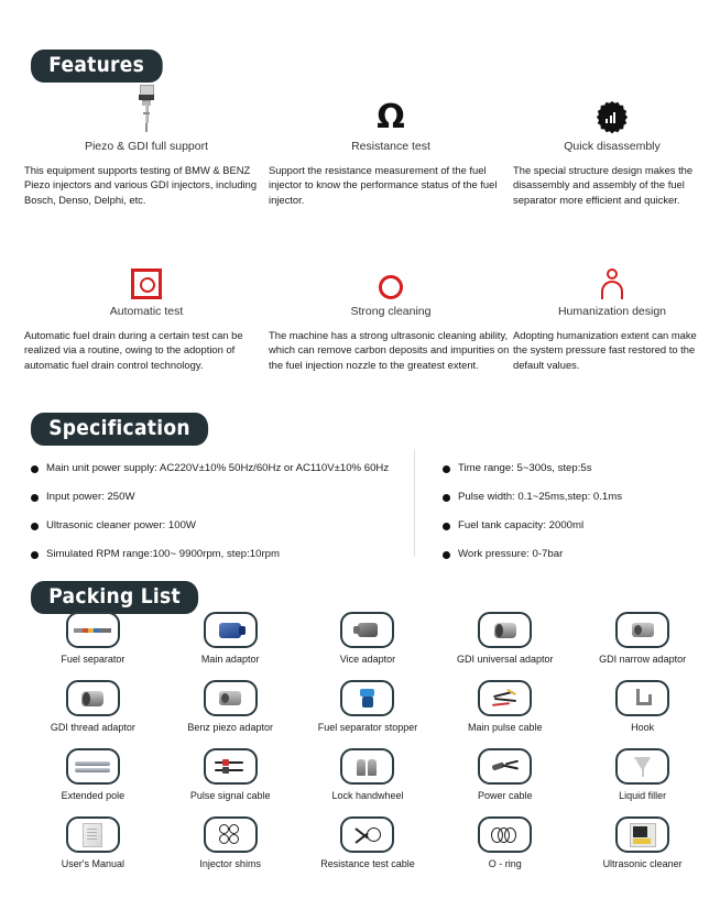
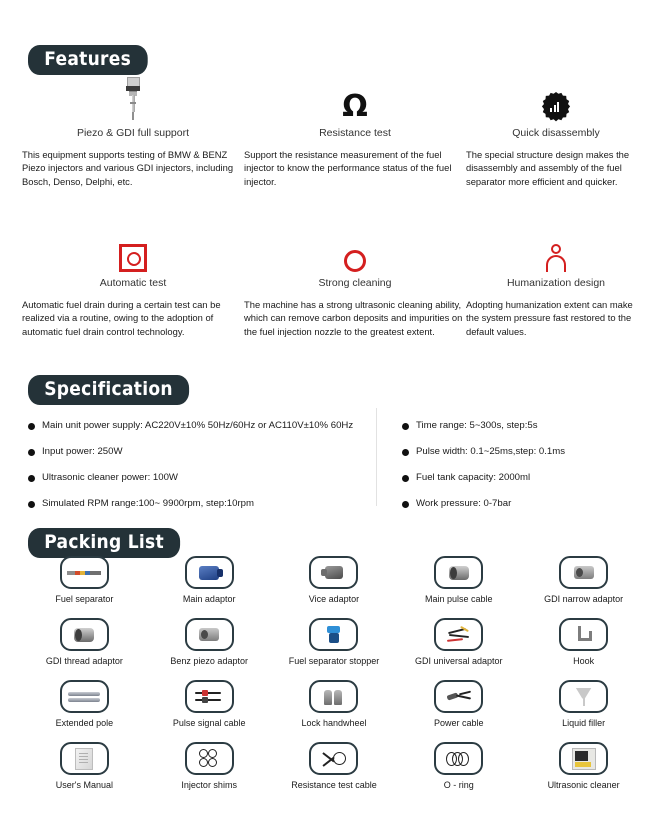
  Features
  Piezo & GDI full support
  This equipment supports testing of BMW & BENZ Piezo injectors and various GDI injectors, including Bosch, Denso, Delphi, etc.
  Ω
  Resistance test
  Support the resistance measurement of the fuel injector to know the performance status of the fuel injector.
  Quick disassembly
  The special structure design makes the disassembly and assembly of the fuel separator more efficient and quicker.
  Automatic test
  Automatic fuel drain during a certain test can be realized via a routine, owing to the adoption of automatic fuel drain control technology.
  Strong cleaning
  The machine has a strong ultrasonic cleaning ability, which can remove carbon deposits and impurities on the fuel injection nozzle to the greatest extent.
  Humanization design
  Adopting humanization extent can make the system pressure fast restored to the default values.
  Specification
  Main unit power supply: AC220V±10% 50Hz/60Hz or AC110V±10% 60Hz
  Input power: 250W
  Ultrasonic cleaner power: 100W
  Simulated RPM range:100~ 9900rpm, step:10rpm
  Time range: 5~300s, step:5s
  Pulse width: 0.1~25ms,step: 0.1ms
  Fuel tank capacity: 2000ml
  Work pressure: 0-7bar
  Packing List
  Fuel separator
  Main adaptor
  Vice adaptor
- GDI universal adaptor
+ Main pulse cable
  GDI narrow adaptor
  GDI thread adaptor
  Benz piezo adaptor
  Fuel separator stopper
- Main pulse cable
+ GDI universal adaptor
  Hook
  Extended pole
  Pulse signal cable
  Lock handwheel
  Power cable
  Liquid filler
  User's Manual
  Injector shims
  Resistance test cable
  O - ring
  Ultrasonic cleaner
